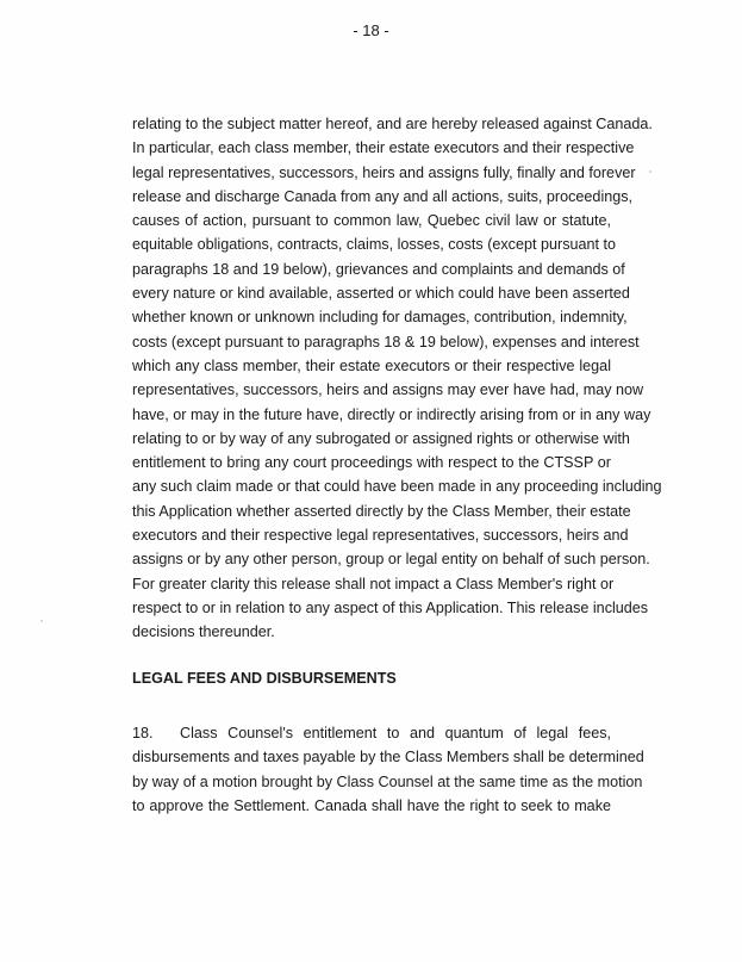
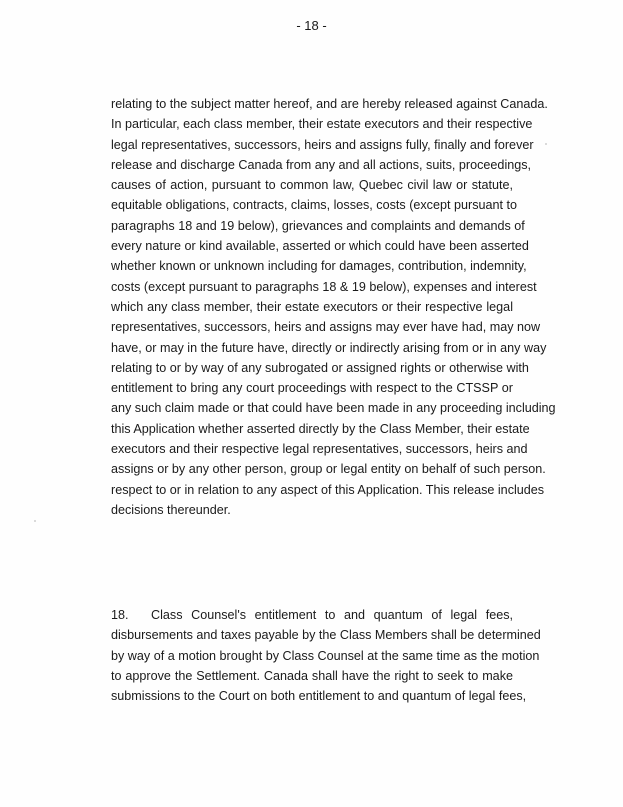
  - 18 -
  relating to the subject matter hereof, and are hereby released against Canada.
  In particular, each class member, their estate executors and their respective
  legal representatives, successors, heirs and assigns fully, finally and forever
  release and discharge Canada from any and all actions, suits, proceedings,
  causes of action, pursuant to common law, Quebec civil law or statute,
  equitable obligations, contracts, claims, losses, costs (except pursuant to
  paragraphs 18 and 19 below), grievances and complaints and demands of
  every nature or kind available, asserted or which could have been asserted
  whether known or unknown including for damages, contribution, indemnity,
  costs (except pursuant to paragraphs 18 & 19 below), expenses and interest
  which any class member, their estate executors or their respective legal
  representatives, successors, heirs and assigns may ever have had, may now
  have, or may in the future have, directly or indirectly arising from or in any way
  relating to or by way of any subrogated or assigned rights or otherwise with
  entitlement to bring any court proceedings with respect to the CTSSP or
  any such claim made or that could have been made in any proceeding including
  this Application whether asserted directly by the Class Member, their estate
  executors and their respective legal representatives, successors, heirs and
  assigns or by any other person, group or legal entity on behalf of such person.
- For greater clarity this release shall not impact a Class Member's right or
  respect to or in relation to any aspect of this Application. This release includes
  decisions thereunder.
- LEGAL FEES AND DISBURSEMENTS
  18. Class Counsel's entitlement to and quantum of legal fees,
  disbursements and taxes payable by the Class Members shall be determined
  by way of a motion brouht by Class Counsel at the same time as the motion
  to approve the Settlement. Canada shall have the right to seek to make
+ submissions to the Court on both entitlement to and quantum of legal fees,
